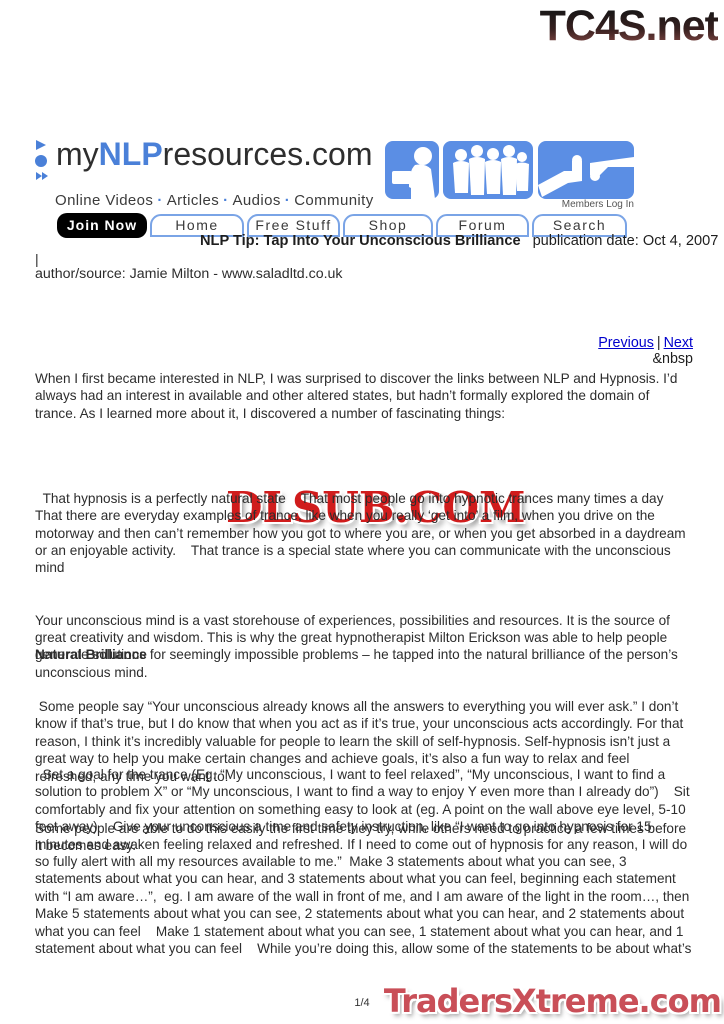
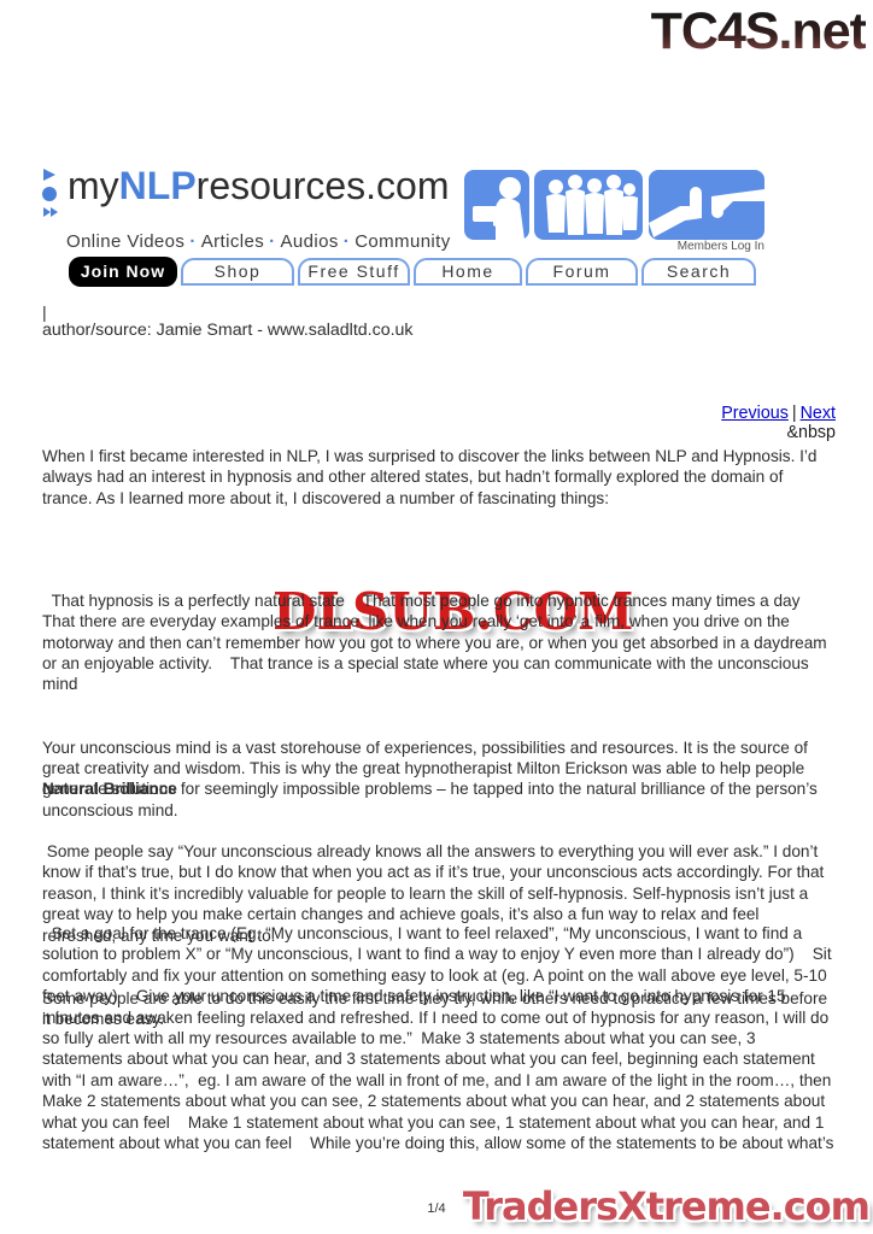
  TC4S.net
  DLSUB.COM
  TradersXtreme.com
  myNLPresources.com
  Online Videos · Articles · Audios · Community
  Members Log In
  Join Now
- Home
+ Shop
  Free Stuff
- Shop
+ Home
  Forum
  Search
- NLP Tip: Tap Into Your Unconscious Brilliance publication date: Oct 4, 2007
  |
- author/source: Jamie Milton - www.saladltd.co.uk
+ author/source: Jamie Smart - www.saladltd.co.uk
  Previous | Next
  &nbsp
- When I first became interested in NLP, I was surprised to discover the links between NLP and Hypnosis. I’d always had an interest in available and other altered states, but hadn’t formally explored the domain of trance. As I learned more about it, I discovered a number of fascinating things:
+ When I first became interested in NLP, I was surprised to discover the links between NLP and Hypnosis. I’d always had an interest in hypnosis and other altered states, but hadn’t formally explored the domain of trance. As I learned more about it, I discovered a number of fascinating things:
  That hypnosis is a perfectly natural state That most people go into hypnotic trances many times a day That there are everyday examples of trance, like when you really ‘get into’ a film, when you drive on the motorway and then can’t remember how you got to where you are, or when you get absorbed in a daydream or an enjoyable activity. That trance is a special state where you can communicate with the unconscious mind
  Your unconscious mind is a vast storehouse of experiences, possibilities and resources. It is the source of great creativity and wisdom. This is why the great hypnotherapist Milton Erickson was able to help people generate solutions for seemingly impossible problems – he tapped into the natural brilliance of the person’s unconscious mind.
  Natural Brilliance
  Some people say “Your unconscious already knows all the answers to everything you will ever ask.” I don’t know if that’s true, but I do know that when you act as if it’s true, your unconscious acts accordingly. For that reason, I think it’s incredibly valuable for people to learn the skill of self-hypnosis. Self-hypnosis isn’t just a great way to help you make certain changes and achieve goals, it’s also a fun way to relax and feel refreshed, any time you want to.
  Some people are able to do this easily the first time they try, while others need to practice a few times before it becomes easy.
- Set a goal for the trance (Eg. “My unconscious, I want to feel relaxed”, “My unconscious, I want to find a solution to problem X” or “My unconscious, I want to find a way to enjoy Y even more than I already do”) Sit comfortably and fix your attention on something easy to look at (eg. A point on the wall above eye level, 5-10 feet away) Give your unconscious a time and safety instruction, like “I want to go into hypnosis for 15 minutes and awaken feeling relaxed and refreshed. If I need to come out of hypnosis for any reason, I will do so fully alert with all my resources available to me.” Make 3 statements about what you can see, 3 statements about what you can hear, and 3 statements about what you can feel, beginning each statement with “I am aware…”, eg. I am aware of the wall in front of me, and I am aware of the light in the room…, then Make 5 statements about what you can see, 2 statements about what you can hear, and 2 statements about what you can feel Make 1 statement about what you can see, 1 statement about what you can hear, and 1 statement about what you can feel While you’re doing this, allow some of the statements to be about what’s
+ Set a goal for the trance (Eg. “My unconscious, I want to feel relaxed”, “My unconscious, I want to find a solution to problem X” or “My unconscious, I want to find a way to enjoy Y even more than I already do”) Sit comfortably and fix your attention on something easy to look at (eg. A point on the wall above eye level, 5-10 feet away) Give your unconscious a time and safety instruction, like “I want to go into hypnosis for 15 minutes and awaken feeling relaxed and refreshed. If I need to come out of hypnosis for any reason, I will do so fully alert with all my resources available to me.” Make 3 statements about what you can see, 3 statements about what you can hear, and 3 statements about what you can feel, beginning each statement with “I am aware…”, eg. I am aware of the wall in front of me, and I am aware of the light in the room…, then Make 2 statements about what you can see, 2 statements about what you can hear, and 2 statements about what you can feel Make 1 statement about what you can see, 1 statement about what you can hear, and 1 statement about what you can feel While you’re doing this, allow some of the statements to be about what’s
  1/4
